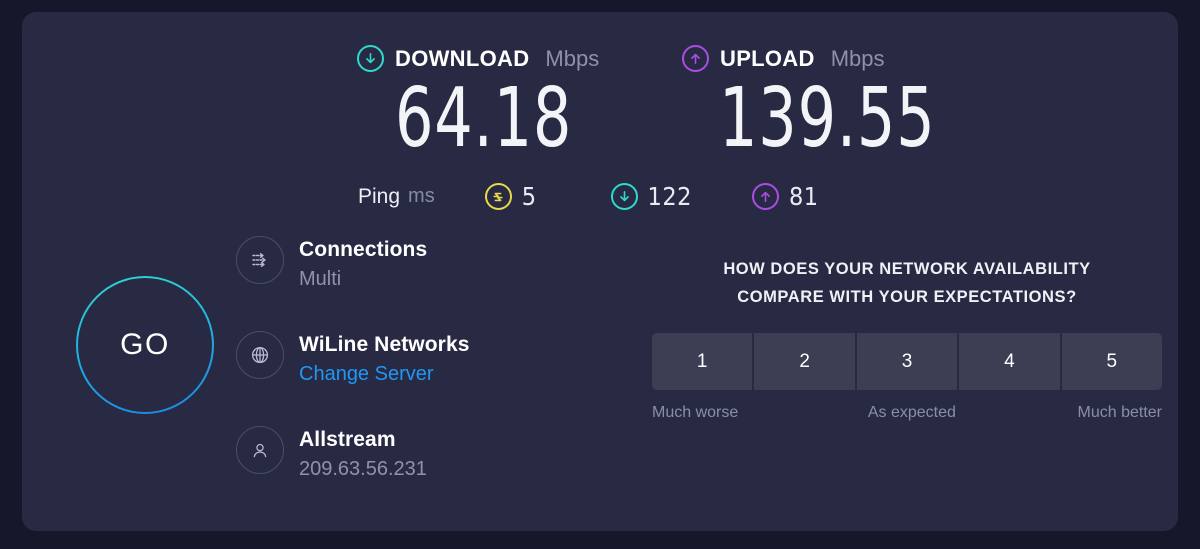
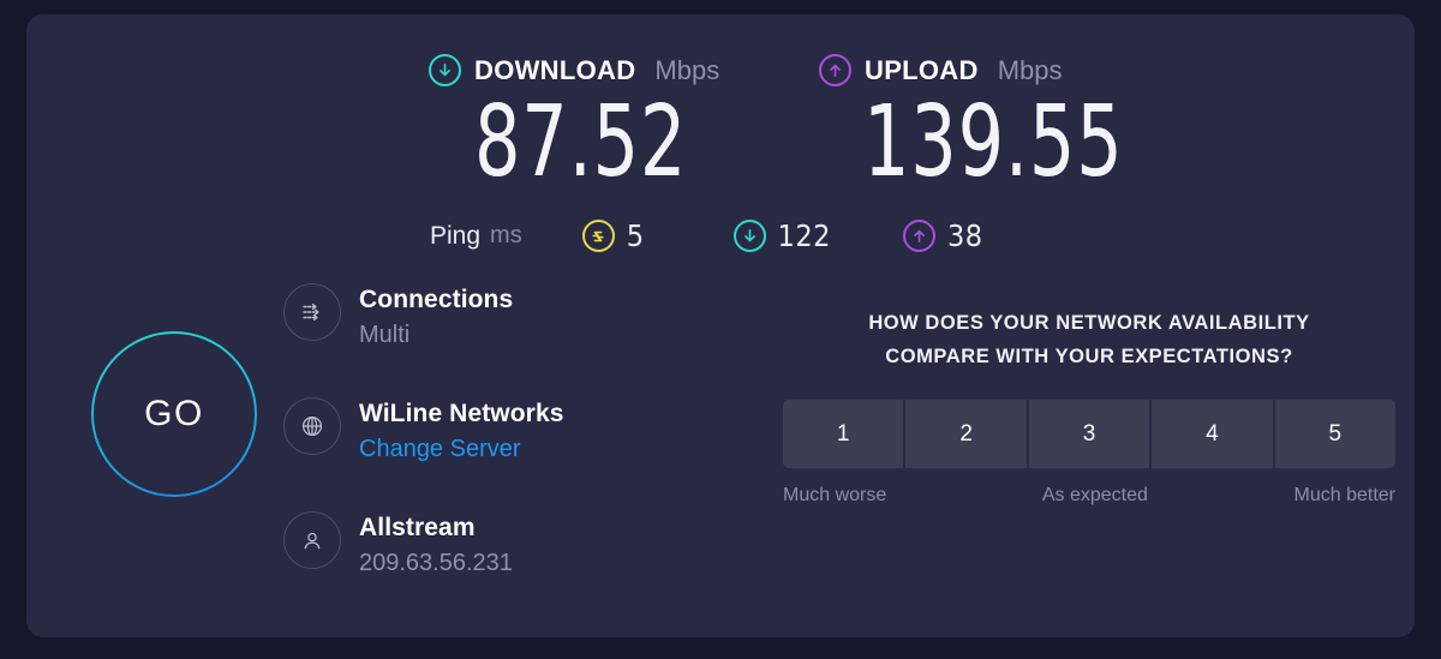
  DOWNLOAD
  Mbps
- 64.18
+ 87.52
  UPLOAD
  Mbps
  139.55
  Ping
  ms
  5
  122
- 81
+ 38
  GO
  Connections
  Multi
  WiLine Networks
  Change Server
  Allstream
  209.63.56.231
  HOW DOES YOUR NETWORK AVAILABILITY
  COMPARE WITH YOUR EXPECTATIONS?
  1
  2
  3
  4
  5
  Much worse
  As expected
  Much better
